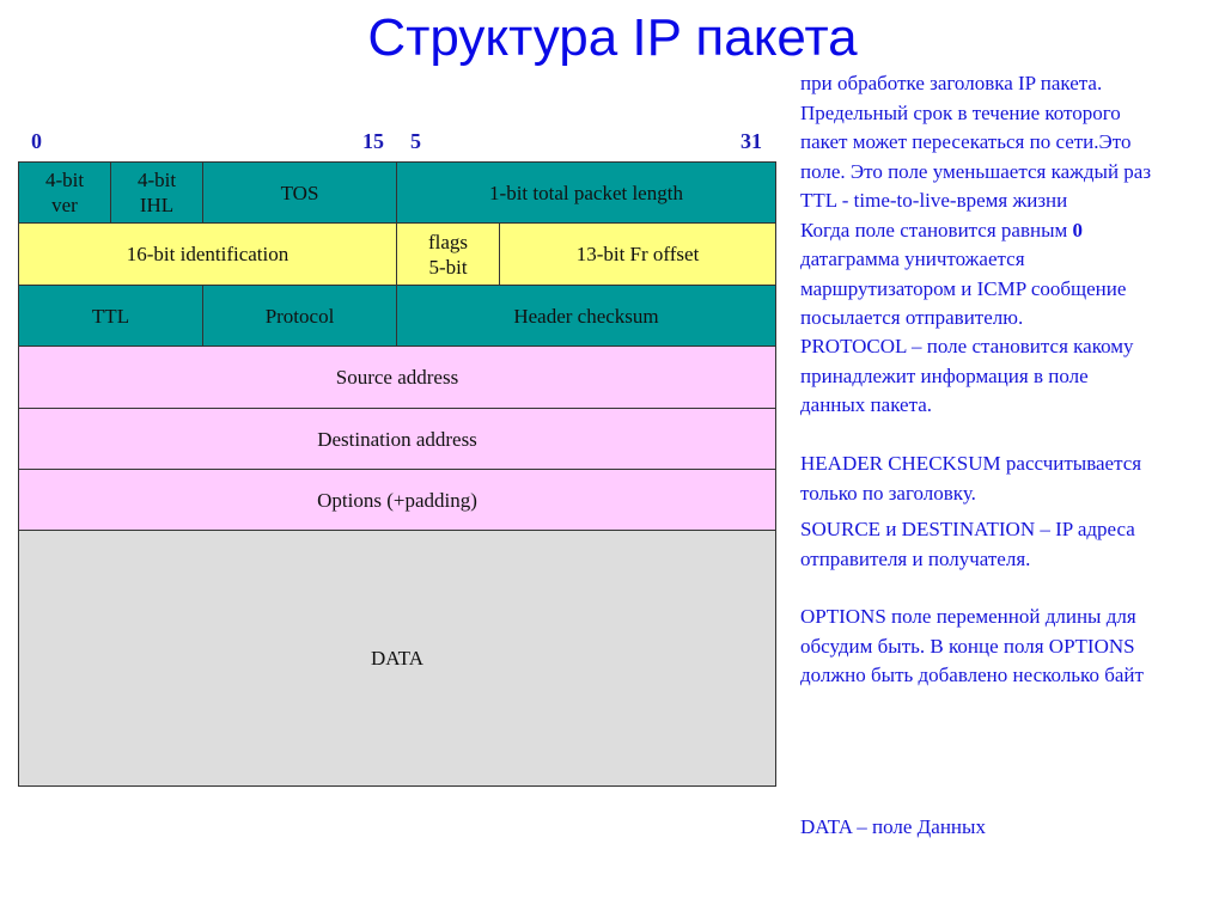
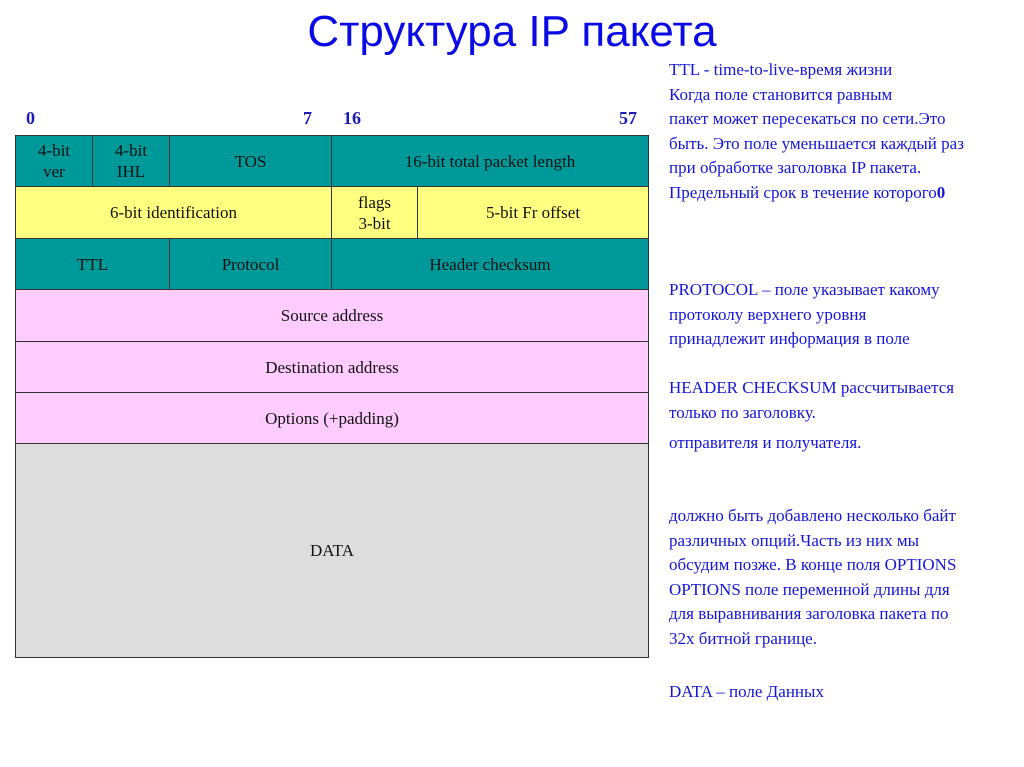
  Структура IP пакета
  0
- 15
+ 7
- 5
+ 16
- 31
+ 57
  4-bit
  ver
  4-bit
  IHL
  TOS
- 1-bit total packet length
+ 16-bit total packet length
- 16-bit identification
+ 6-bit identification
  flags
- 5-bit
+ 3-bit
- 13-bit Fr offset
+ 5-bit Fr offset
  TTL
  Protocol
  Header checksum
  Source address
  Destination address
  Options (+padding)
  DATA
- при обработке заголовка IP пакета.
+ TTL - time-to-live-время жизни
- Предельный срок в течение которого
+ Когда поле становится равным
  пакет может пересекаться по сети.Это
- поле. Это поле уменьшается каждый раз
+ быть. Это поле уменьшается каждый раз
- TTL - time-to-live-время жизни
+ при обработке заголовка IP пакета.
- Когда поле становится равным 0
+ Предельный срок в течение которого0
- датаграмма уничтожается
- маршрутизатором и ICMP сообщение
- посылается отправителю.
- PROTOCOL – поле становится какому
+ PROTOCOL – поле указывает какому
+ протоколу верхнего уровня
  принадлежит информация в поле
- данных пакета.
  HEADER CHECKSUM рассчитывается
  только по заголовку.
- SOURCE и DESTINATION – IP адреса
  отправителя и получателя.
- OPTIONS поле переменной длины для
+ должно быть добавлено несколько байт
+ различных опций.Часть из них мы
- обсудим быть. В конце поля OPTIONS
+ обсудим позже. В конце поля OPTIONS
- должно быть добавлено несколько байт
+ OPTIONS поле переменной длины для
+ для выравнивания заголовка пакета по
+ 32х битной границе.
  DATA – поле Данных
